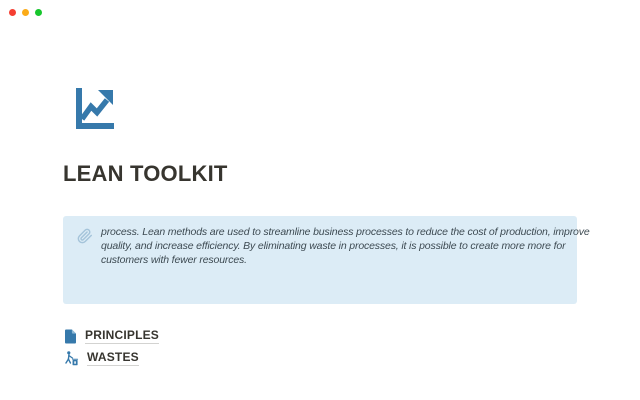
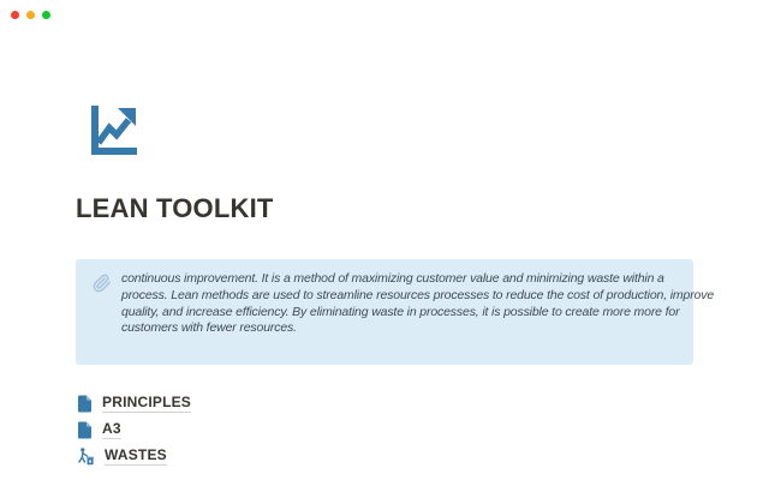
  LEAN TOOLKIT
+ continuous improvement. It is a method of maximizing customer value and minimizing waste within a
- process. Lean methods are used to streamline business processes to reduce the cost of production, improve
+ process. Lean methods are used to streamline resources processes to reduce the cost of production, improve
  quality, and increase efficiency. By eliminating waste in processes, it is possible to create more more for
  customers with fewer resources.
  PRINCIPLES
+ A3
  WASTES
